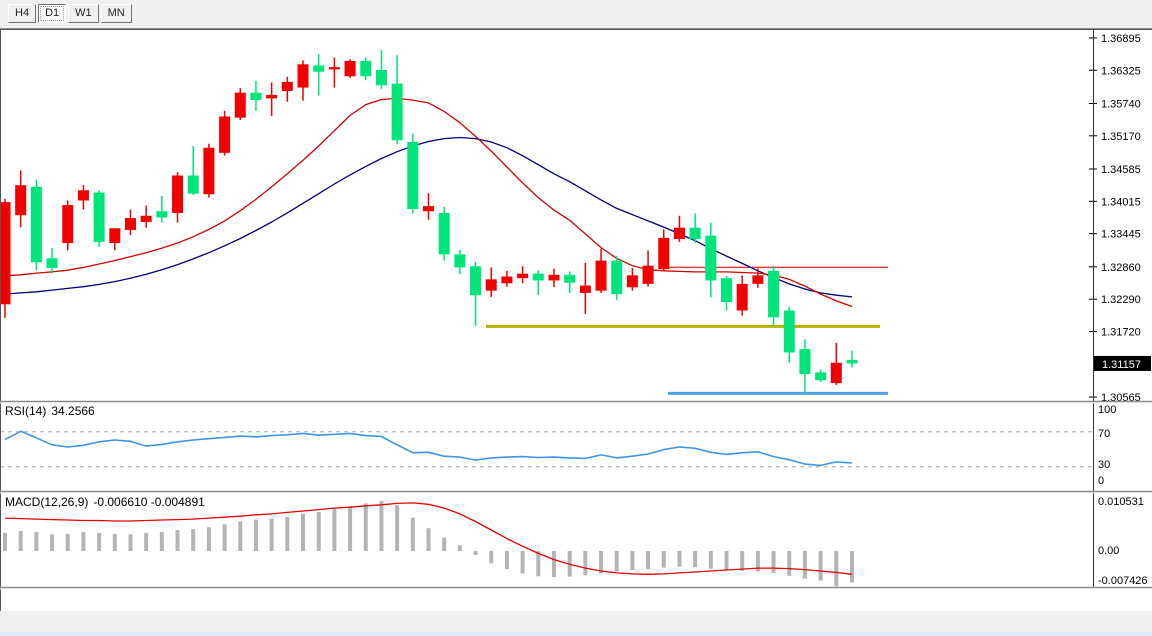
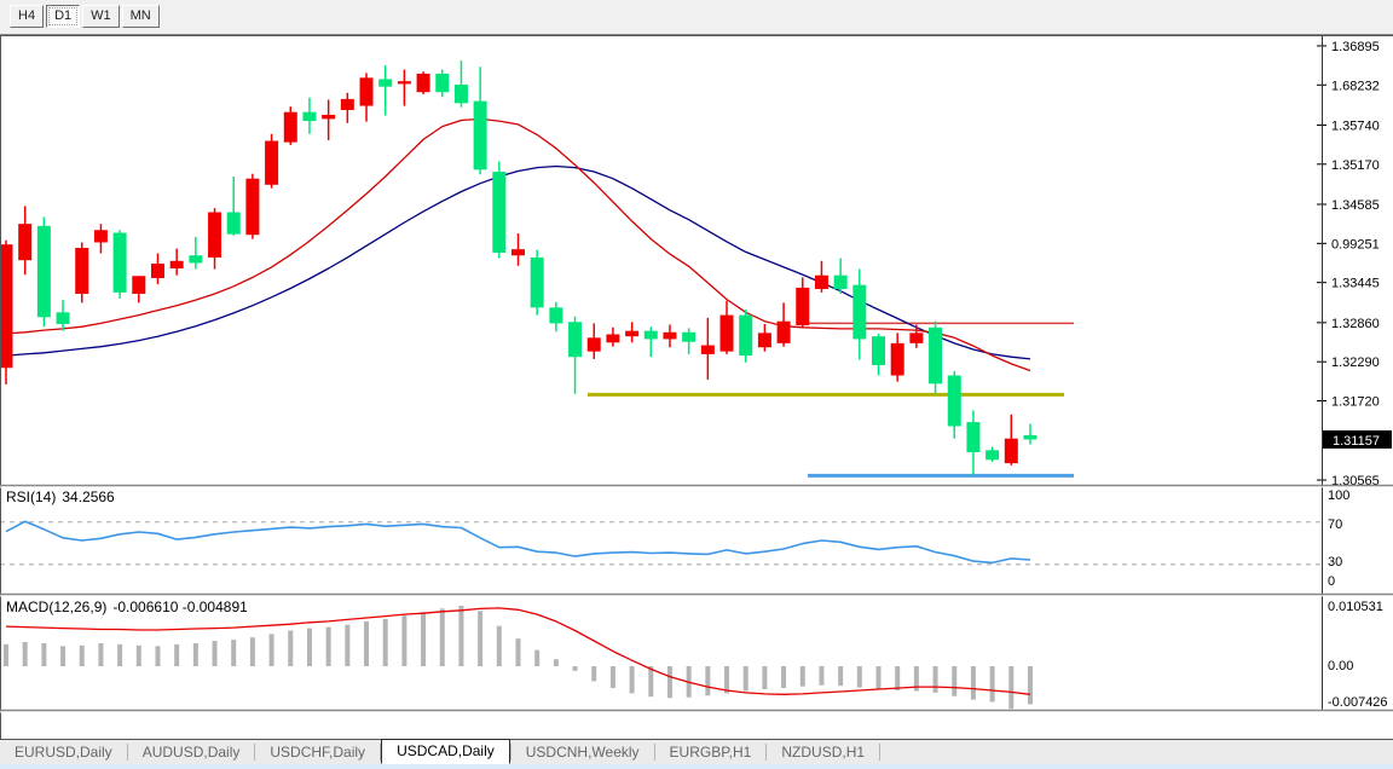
  H4 D1 W1 MN
  100
  70
  30
  0
  0.010531
  0.00
  -0.007426
  1.36895
- 1.36325
+ 1.68232
  1.35740
  1.35170
  1.34585
- 1.34015
+ 0.99251
  1.33445
  1.32860
  1.32290
  1.31720
  1.30565
  1.31157
  RSI(14) 34.2566
  MACD(12,26,9) -0.006610 -0.004891
+ EURUSD,Daily AUDUSD,Daily USDCHF,Daily USDCAD,Daily USDCNH,Weekly EURGBP,H1 NZDUSD,H1
